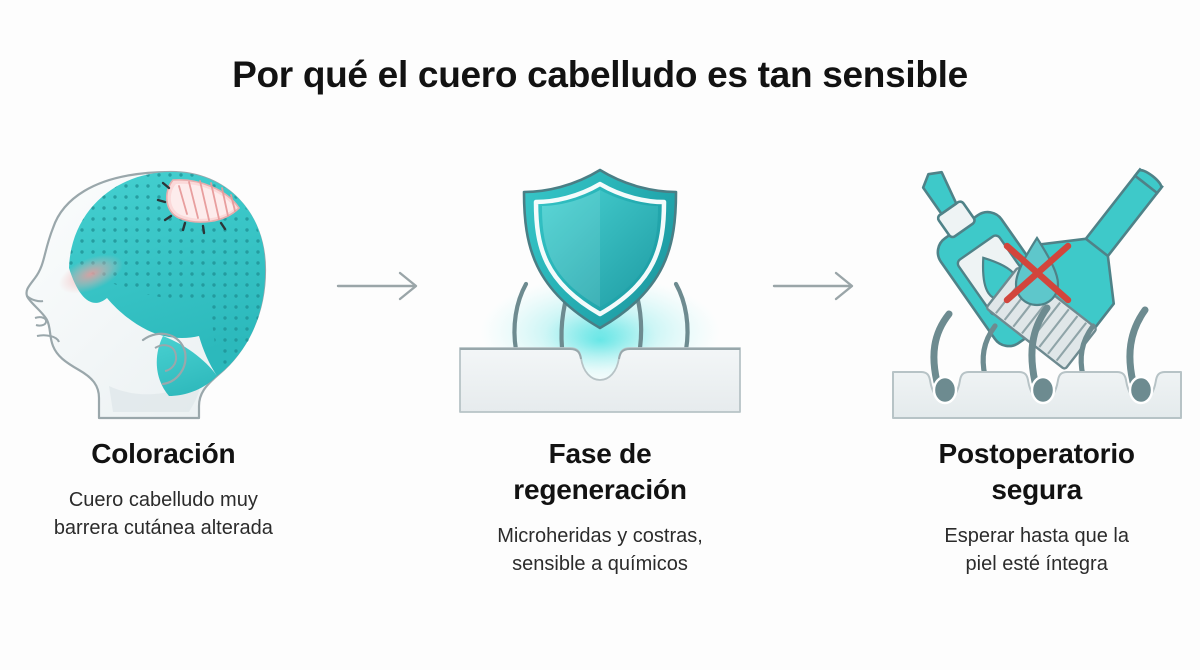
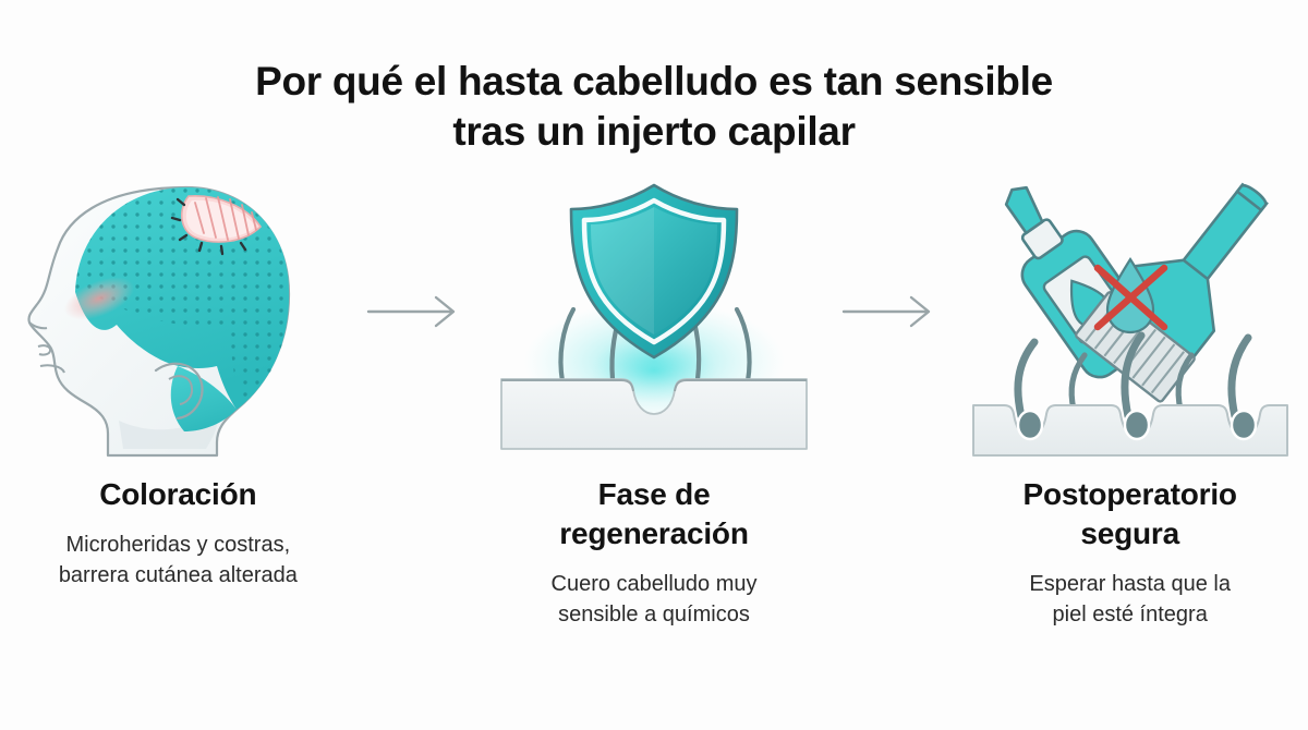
- Por qué el cuero cabelludo es tan sensible
+ Por qué el hasta cabelludo es tan sensible
+ tras un injerto capilar
  Coloración
- Cuero cabelludo muy
+ Microheridas y costras,
  barrera cutánea alterada
  Fase de
  regeneración
- Microheridas y costras,
+ Cuero cabelludo muy
  sensible a químicos
  Postoperatorio
  segura
  Esperar hasta que la
  piel esté íntegra
